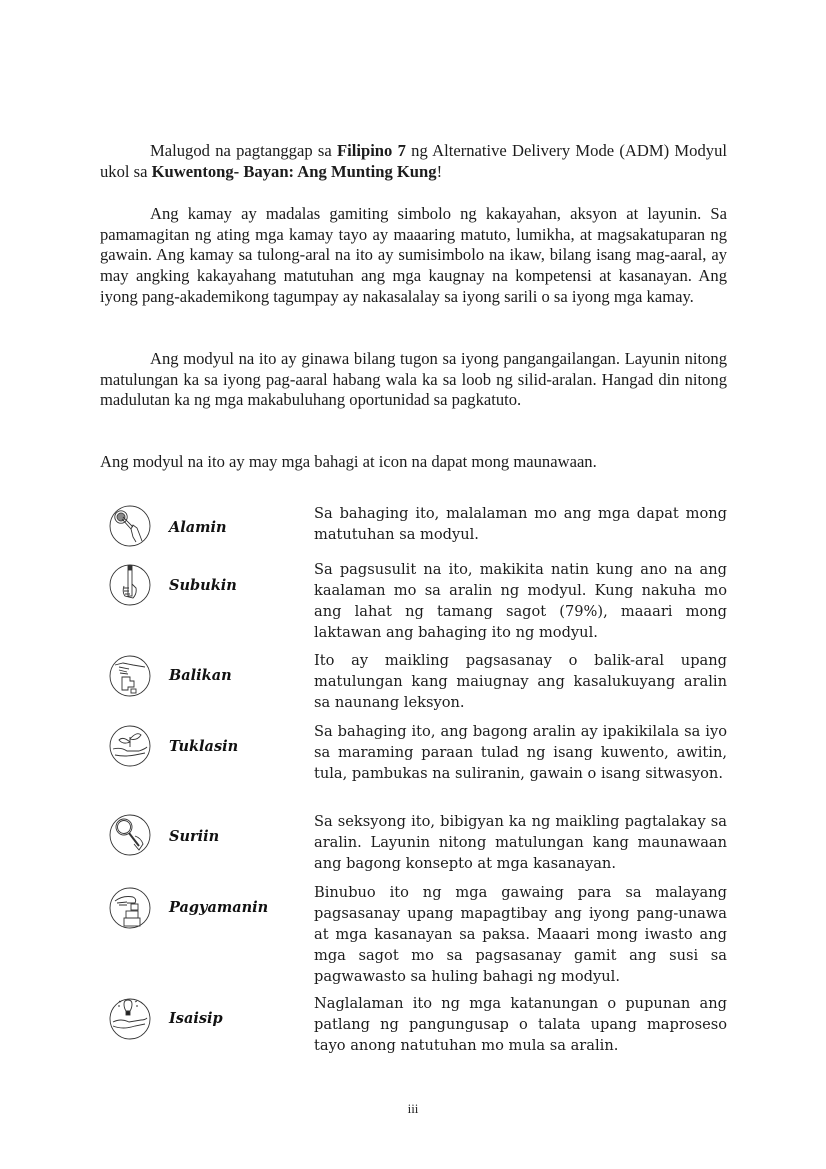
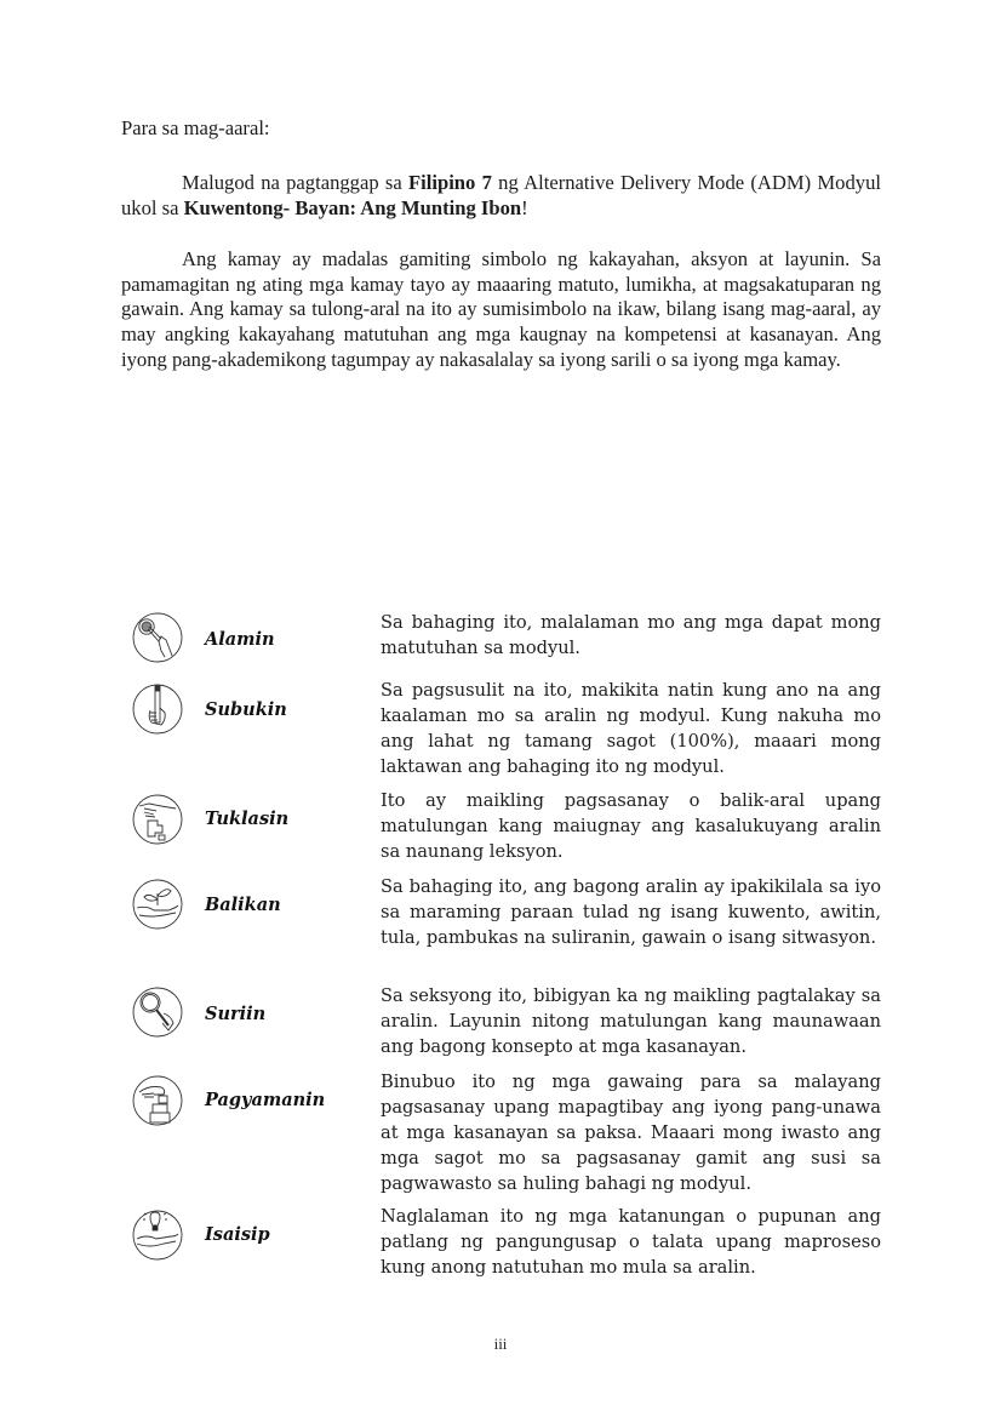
+ Para sa mag-aaral:
- Malugod na pagtanggap sa Filipino 7 ng Alternative Delivery Mode (ADM) Modyul ukol sa Kuwentong- Bayan: Ang Munting Kung!
+ Malugod na pagtanggap sa Filipino 7 ng Alternative Delivery Mode (ADM) Modyul ukol sa Kuwentong- Bayan: Ang Munting Ibon!
  Ang kamay ay madalas gamiting simbolo ng kakayahan, aksyon at layunin. Sa pamamagitan ng ating mga kamay tayo ay maaaring matuto, lumikha, at magsakatuparan ng gawain. Ang kamay sa tulong-aral na ito ay sumisimbolo na ikaw, bilang isang mag-aaral, ay may angking kakayahang matutuhan ang mga kaugnay na kompetensi at kasanayan. Ang iyong pang-akademikong tagumpay ay nakasalalay sa iyong sarili o sa iyong mga kamay.
- Ang modyul na ito ay ginawa bilang tugon sa iyong pangangailangan. Layunin nitong matulungan ka sa iyong pag-aaral habang wala ka sa loob ng silid-aralan. Hangad din nitong madulutan ka ng mga makabuluhang oportunidad sa pagkatuto.
- Ang modyul na ito ay may mga bahagi at icon na dapat mong maunawaan.
  Alamin
  Sa bahaging ito, malalaman mo ang mga dapat mong matutuhan sa modyul.
  Subukin
- Sa pagsusulit na ito, makikita natin kung ano na ang kaalaman mo sa aralin ng modyul. Kung nakuha mo ang lahat ng tamang sagot (79%), maaari mong laktawan ang bahaging ito ng modyul.
+ Sa pagsusulit na ito, makikita natin kung ano na ang kaalaman mo sa aralin ng modyul. Kung nakuha mo ang lahat ng tamang sagot (100%), maaari mong laktawan ang bahaging ito ng modyul.
- Balikan
+ Tuklasin
  Ito ay maikling pagsasanay o balik-aral upang matulungan kang maiugnay ang kasalukuyang aralin sa naunang leksyon.
- Tuklasin
+ Balikan
  Sa bahaging ito, ang bagong aralin ay ipakikilala sa iyo sa maraming paraan tulad ng isang kuwento, awitin, tula, pambukas na suliranin, gawain o isang sitwasyon.
  Suriin
  Sa seksyong ito, bibigyan ka ng maikling pagtalakay sa aralin. Layunin nitong matulungan kang maunawaan ang bagong konsepto at mga kasanayan.
  Pagyamanin
  Binubuo ito ng mga gawaing para sa malayang pagsasanay upang mapagtibay ang iyong pang-unawa at mga kasanayan sa paksa. Maaari mong iwasto ang mga sagot mo sa pagsasanay gamit ang susi sa pagwawasto sa huling bahagi ng modyul.
  Isaisip
- Naglalaman ito ng mga katanungan o pupunan ang patlang ng pangungusap o talata upang maproseso tayo anong natutuhan mo mula sa aralin.
+ Naglalaman ito ng mga katanungan o pupunan ang patlang ng pangungusap o talata upang maproseso kung anong natutuhan mo mula sa aralin.
  iii
